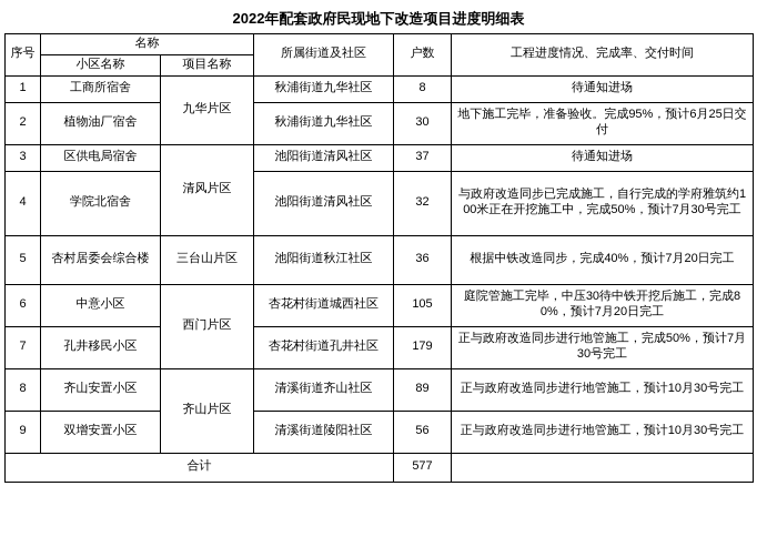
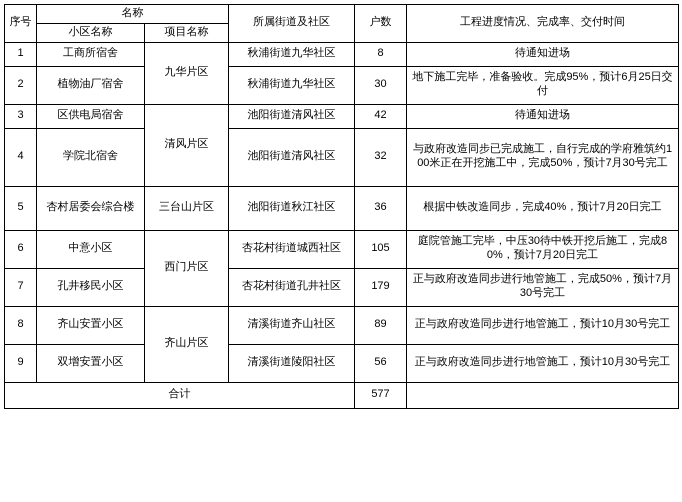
- 2022年配套政府民现地下改造项目进度明细表
  序号	名称	所属街道及社区	户数	工程进度情况、完成率、交付时间
  小区名称	项目名称
  1	工商所宿舍	九华片区	秋浦街道九华社区	8	待通知进场
  2	植物油厂宿舍	秋浦街道九华社区	30	地下施工完毕，准备验收。完成95%，预计6月25日交付
- 3	区供电局宿舍	清风片区	池阳街道清风社区	37	待通知进场
+ 3	区供电局宿舍	清风片区	池阳街道清风社区	42	待通知进场
  4	学院北宿舍	池阳街道清风社区	32	与政府改造同步已完成施工，自行完成的学府雅筑约100米正在开挖施工中，完成50%，预计7月30号完工
  5	杏村居委会综合楼	三台山片区	池阳街道秋江社区	36	根据中铁改造同步，完成40%，预计7月20日完工
  6	中意小区	西门片区	杏花村街道城西社区	105	庭院管施工完毕，中压30待中铁开挖后施工，完成80%，预计7月20日完工
  7	孔井移民小区	杏花村街道孔井社区	179	正与政府改造同步进行地管施工，完成50%，预计7月30号完工
  8	齐山安置小区	齐山片区	清溪街道齐山社区	89	正与政府改造同步进行地管施工，预计10月30号完工
  9	双增安置小区	清溪街道陵阳社区	56	正与政府改造同步进行地管施工，预计10月30号完工
  合计	577
